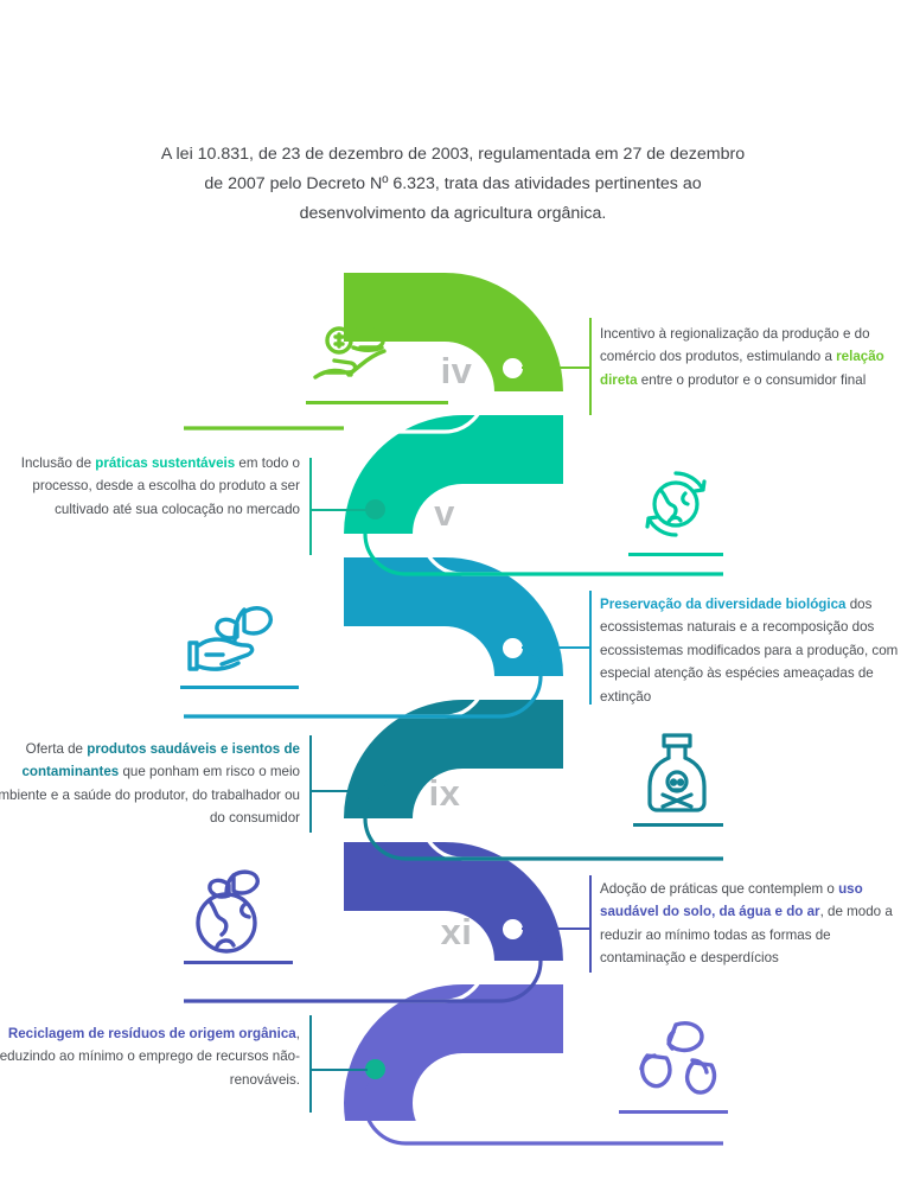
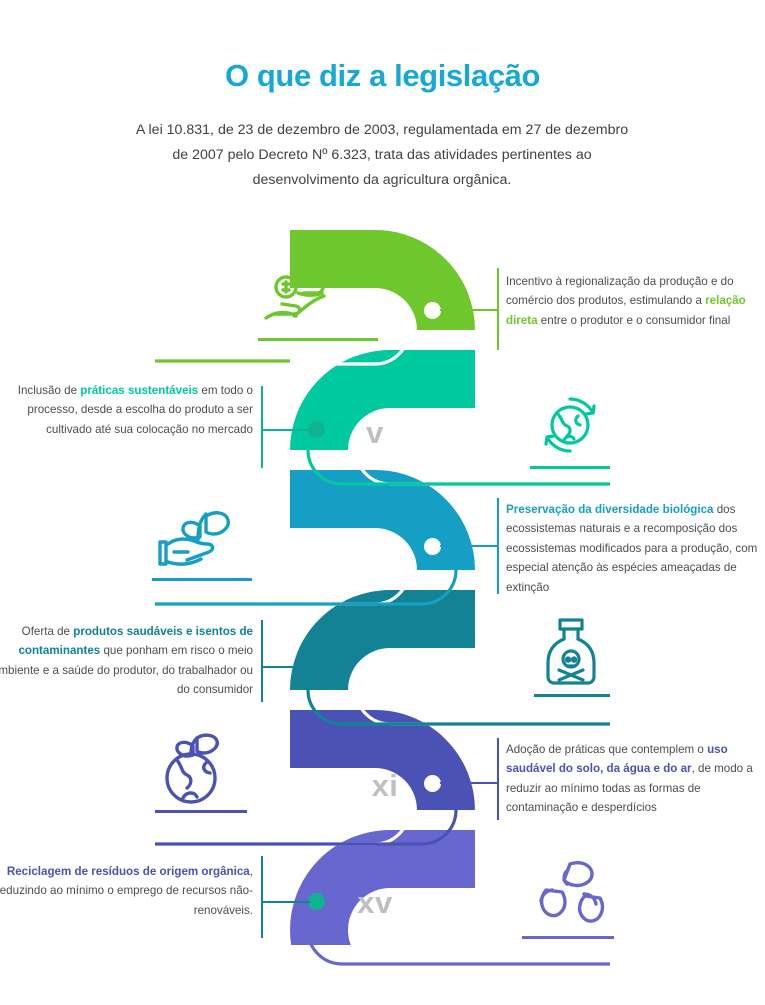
+ O que diz a legislação
  A lei 10.831, de 23 de dezembro de 2003, regulamentada em 27 de dezembro de 2007 pelo Decreto Nº 6.323, trata das atividades pertinentes ao desenvolvimento da agricultura orgânica.
- iv
  v
- ix
  xi
+ xv
  Incentivo à regionalização da produção e do comércio dos produtos, estimulando a relação direta entre o produtor e o consumidor final
  Inclusão de práticas sustentáveis em todo o processo, desde a escolha do produto a ser cultivado até sua colocação no mercado
  Preservação da diversidade biológica dos ecossistemas naturais e a recomposição dos ecossistemas modificados para a produção, com especial atenção às espécies ameaçadas de extinção
  Oferta de produtos saudáveis e isentos de contaminantes que ponham em risco o meio mbiente e a saúde do produtor, do trabalhador ou do consumidor
  Adoção de práticas que contemplem o uso saudável do solo, da água e do ar, de modo a reduzir ao mínimo todas as formas de contaminação e desperdícios
  Reciclagem de resíduos de origem orgânica, eduzindo ao mínimo o emprego de recursos não-renováveis.
